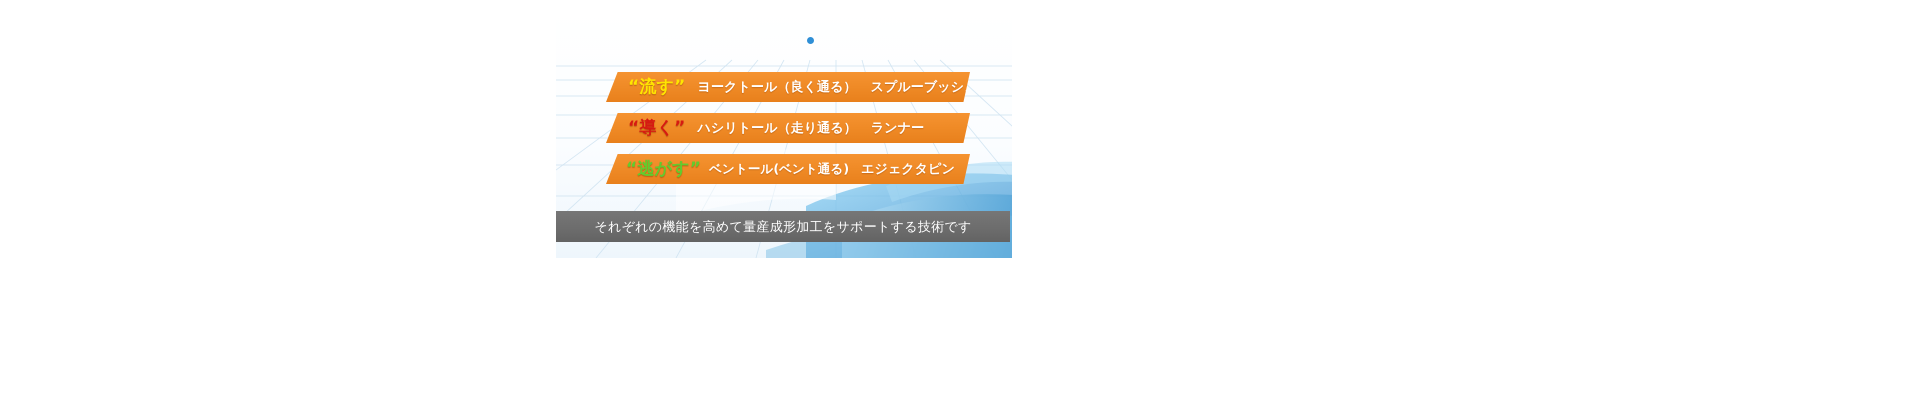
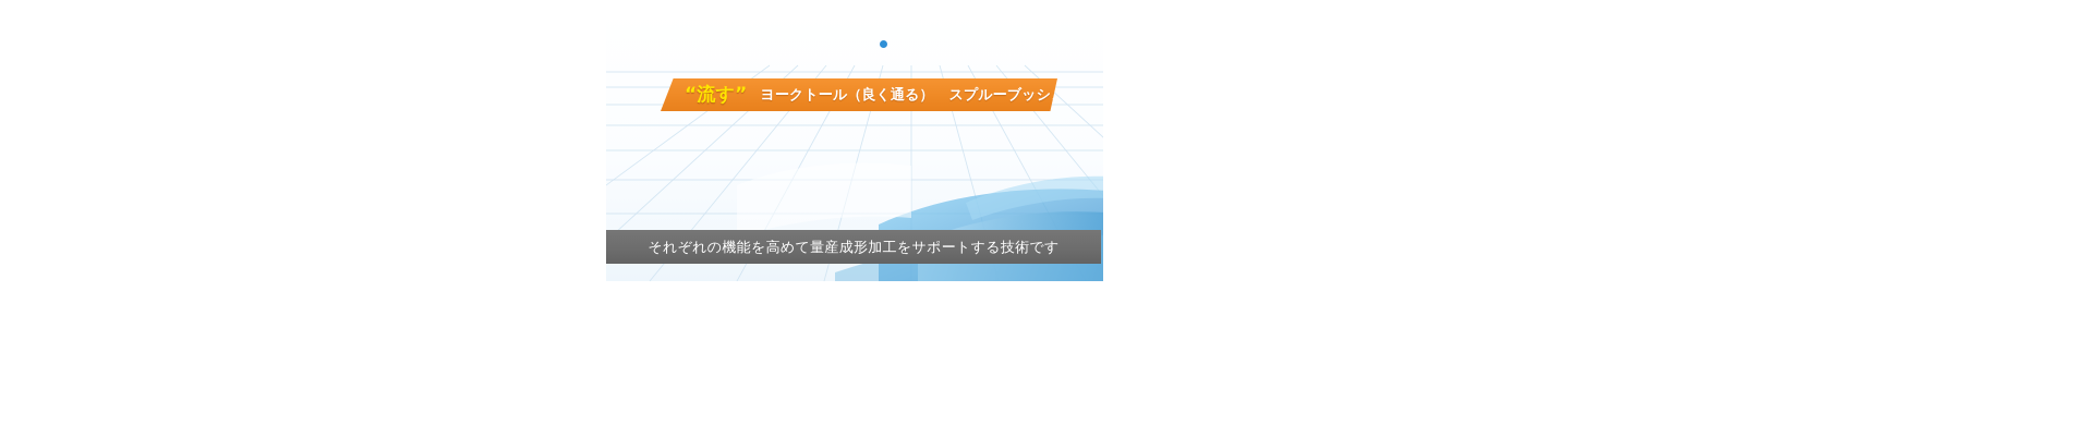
  “流す”
  ヨークトール（良く通る）
  スプルーブッシ
- “導く”
- ハシリトール（走り通る）
- ランナー
- “逃がす”
- ベントール(ベント通る)
- エジェクタピン
  それぞれの機能を高めて量産成形加工をサポートする技術です
